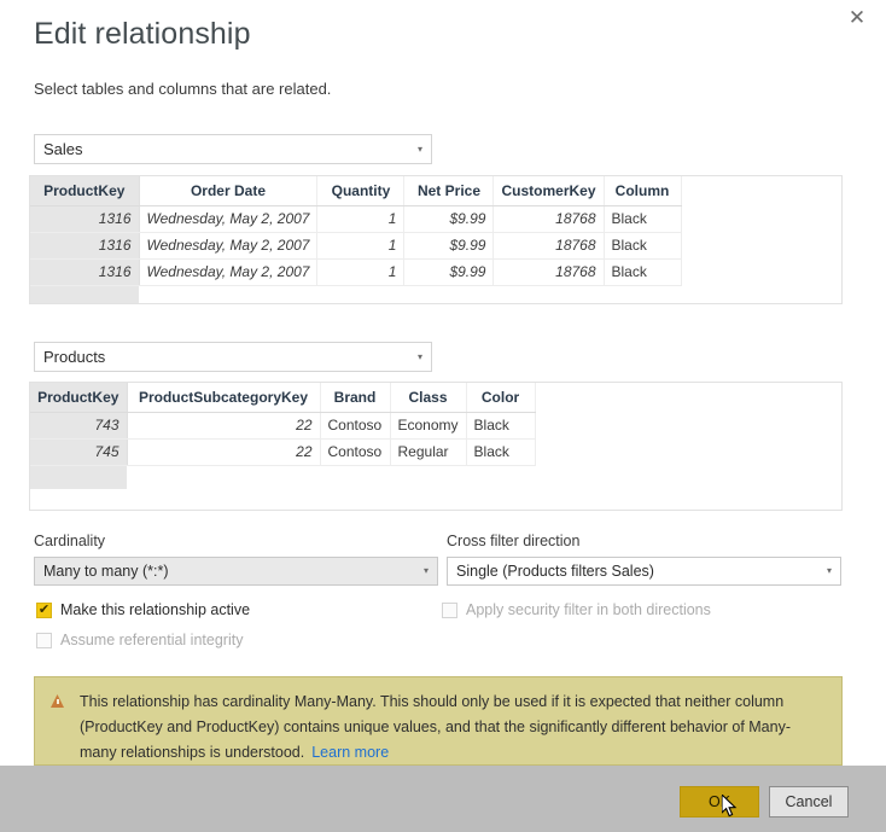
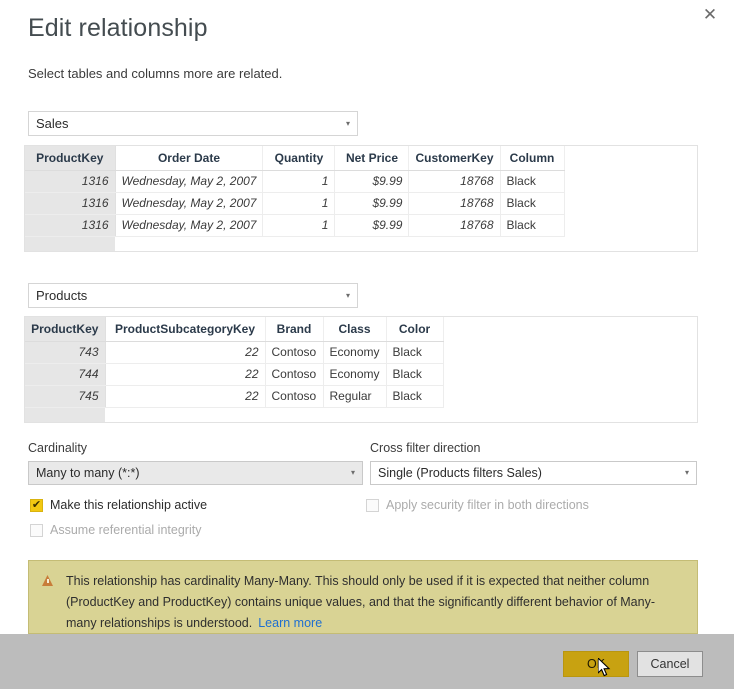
  ✕
  Edit relationship
- Select tables and columns that are related.
+ Select tables and columns more are related.
  Sales
  ▾
  ProductKey	Order Date	Quantity	Net Price	CustomerKey	Column
  1316	Wednesday, May 2, 2007	1	$9.99	18768	Black
  1316	Wednesday, May 2, 2007	1	$9.99	18768	Black
  1316	Wednesday, May 2, 2007	1	$9.99	18768	Black
  Products
  ▾
  ProductKey	ProductSubcategoryKey	Brand	Class	Color
  743	22	Contoso	Economy	Black
+ 744	22	Contoso	Economy	Black
  745	22	Contoso	Regular	Black
  Cardinality
  Many to many (*:*)
  ▾
  Cross filter direction
  Single (Products filters Sales)
  ▾
  ✔
  Make this relationship active
  Assume referential integrity
  Apply security filter in both directions
  This relationship has cardinality Many-Many. This should only be used if it is expected that neither column (ProductKey and ProductKey) contains unique values, and that the significantly different behavior of Many-many relationships is understood. Learn more
  Cancel
